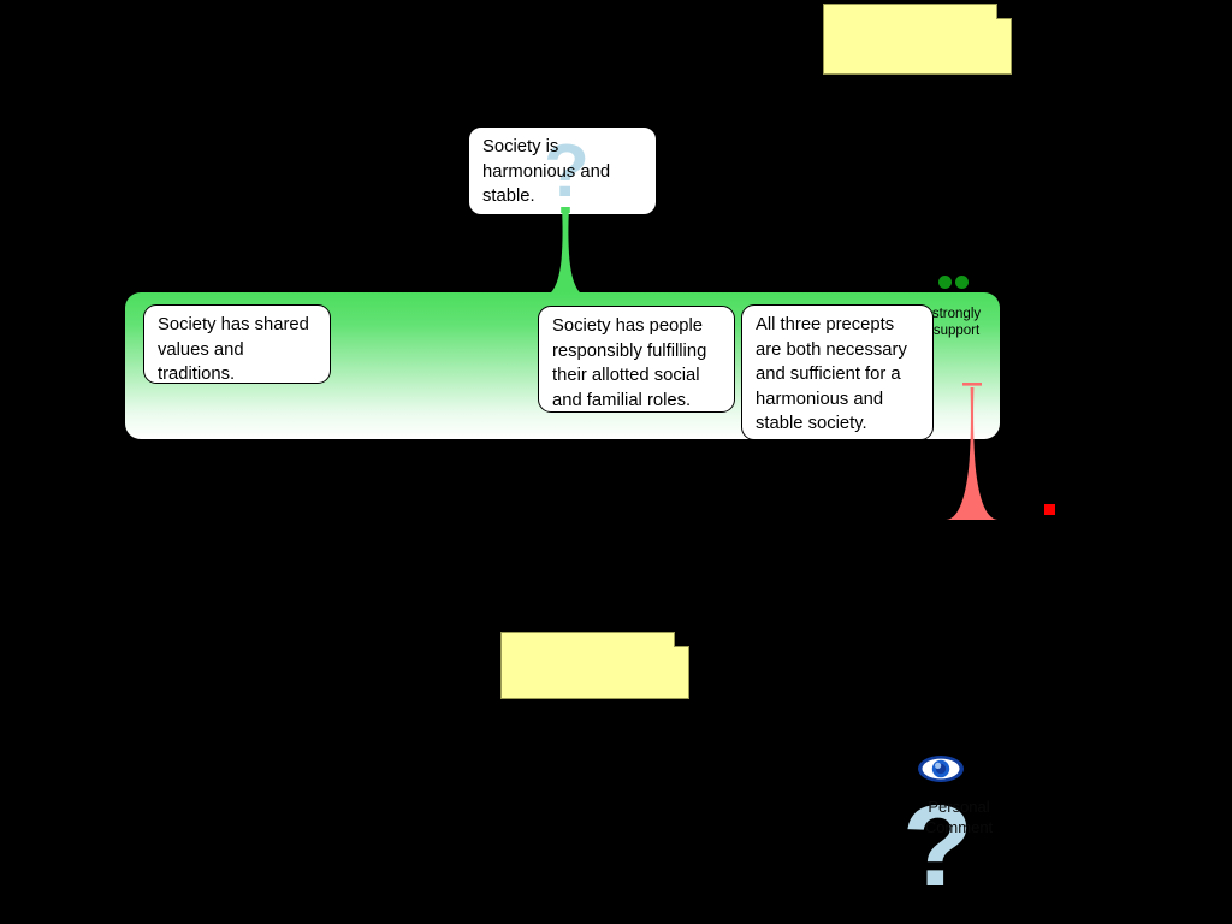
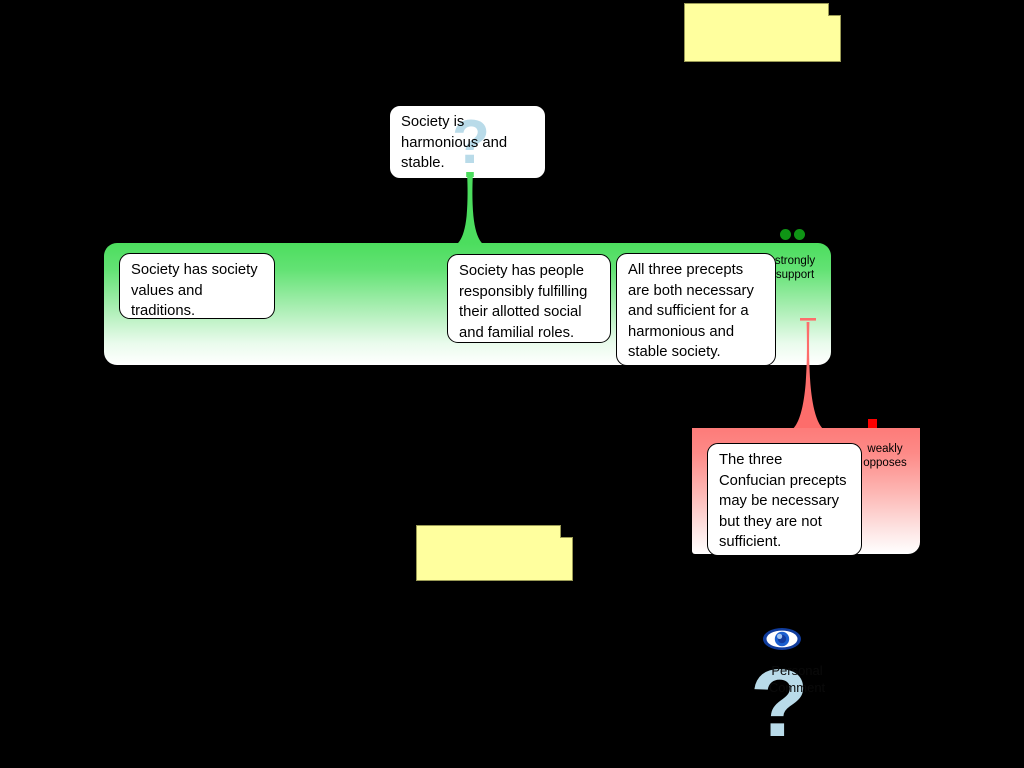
  ?
  Society is harmonious and stable.
- Society has shared values and traditions.
+ Society has society values and traditions.
  Society has people responsibly fulfilling their allotted social and familial roles.
  All three precepts are both necessary and sufficient for a harmonious and stable society.
  strongly
  support
+ The three Confucian precepts may be necessary but they are not sufficient.
+ weakly
+ opposes
  ?
  Personal
  Comment
